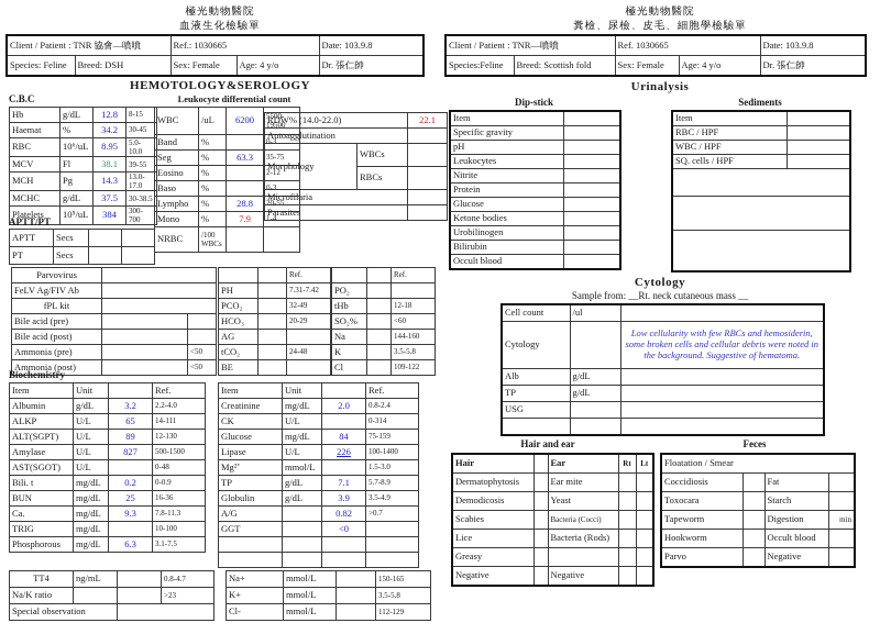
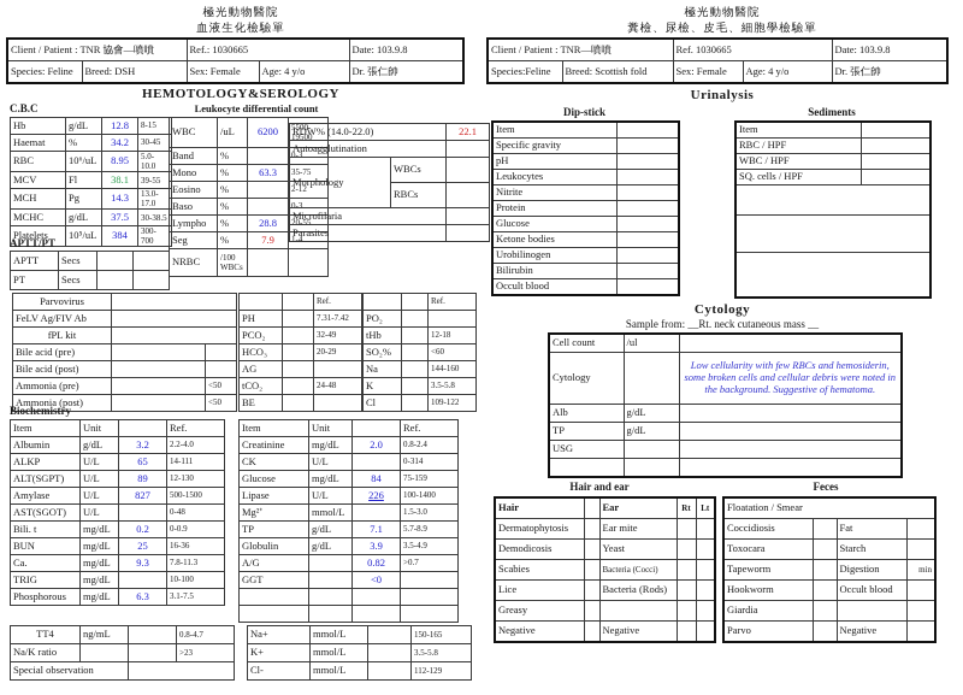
  極光動物醫院
  血液生化檢驗單
  Client / Patient : TNR 協會—噴噴	Ref.: 1030665	Date: 103.9.8
  Species: Feline	Breed: DSH	Sex: Female	Age: 4 y/o	Dr. 張仁帥
  HEMOTOLOGY&SEROLOGY
  C.B.C
  Leukocyte differential count
  Hb	g/dL	12.8	8-15
  Haemat	%	34.2	30-45
  RBC	10⁶/uL	8.95	5.0-10.0
  MCV	Fl	38.1	39-55
  MCH	Pg	14.3	13.0-17.0
  MCHC	g/dL	37.5	30-38.5
  Platelets	10⁵/uL	384	300-700
  WBC	/uL	6200	5500-19500
  Band	%		0-3
- Seg	%	63.3	35-75
+ Mono	%	63.3	35-75
  Eosino	%		2-12
  Baso	%		0-3
  Lympho	%	28.8	20-55
- Mono	%	7.9	1-4
+ Seg	%	7.9	1-4
  NRBC	/100 WBCs
  RDW% (14.0-22.0)	22.1
  Autoagglutination
  Morphology	WBCs
  RBCs
  Microfilaria
  Parasites
  APTT/PT
  APTT	Secs
  PT	Secs
  Parvovirus
  FeLV Ag/FIV Ab
  fPL kit
  Bile acid (pre)
  Bile acid (post)
  Ammonia (pre)		<50
  Ammonia (post)		<50
  		Ref.
  PH		7.31-7.42
  PCO₂		32-49
  HCO₃		20-29
  AG
  tCO₂		24-48
  BE
  		Ref.
  PO₂
  tHb		12-18
  SO₂%		<60
  Na		144-160
  K		3.5-5.8
  Cl		109-122
  Biochemistry
  Item	Unit		Ref.
  Albumin	g/dL	3.2	2.2-4.0
  ALKP	U/L	65	14-111
  ALT(SGPT)	U/L	89	12-130
  Amylase	U/L	827	500-1500
  AST(SGOT)	U/L		0-48
  Bili. t	mg/dL	0.2	0-0.9
  BUN	mg/dL	25	16-36
  Ca.	mg/dL	9.3	7.8-11.3
  TRIG	mg/dL		10-100
  Phosphorous	mg/dL	6.3	3.1-7.5
  Item	Unit		Ref.
  Creatinine	mg/dL	2.0	0.8-2.4
  CK	U/L		0-314
  Glucose	mg/dL	84	75-159
  Lipase	U/L	226	100-1400
  Mg²⁺	mmol/L		1.5-3.0
  TP	g/dL	7.1	5.7-8.9
  Globulin	g/dL	3.9	3.5-4.9
  A/G		0.82	>0.7
  GGT		<0
  TT4	ng/mL		0.8-4.7
  Na/K ratio			>23
  Special observation
  Na+	mmol/L		150-165
  K+	mmol/L		3.5-5.8
  Cl-	mmol/L		112-129
  極光動物醫院
  糞檢、尿檢、皮毛、細胞學檢驗單
  Client / Patient : TNR—噴噴	Ref. 1030665	Date: 103.9.8
  Species:Feline	Breed: Scottish fold	Sex: Female	Age: 4 y/o	Dr. 張仁帥
  Urinalysis
  Dip-stick
  Sediments
  Item
  Specific gravity
  pH
  Leukocytes
  Nitrite
  Protein
  Glucose
  Ketone bodies
  Urobilinogen
  Bilirubin
  Occult blood
  Item
  RBC / HPF
  WBC / HPF
  SQ. cells / HPF
  Cytology
  Sample from: __Rt. neck cutaneous mass __
  Cell count	/ul
  Cytology		Low cellularity with few RBCs and hemosiderin, some broken cells and cellular debris were noted in the background. Suggestive of hematoma.
  Alb	g/dL
  TP	g/dL
  USG
  Hair and ear
  Feces
  Hair		Ear	Rt	Lt
  Dermatophytosis		Ear mite
  Demodicosis		Yeast
  Scabies		Bacteria (Cocci)
  Lice		Bacteria (Rods)
  Greasy
  Negative		Negative
  Floatation / Smear
  Coccidiosis		Fat
  Toxocara		Starch
  Tapeworm		Digestion	min
  Hookworm		Occult blood
+ Giardia
  Parvo		Negative
